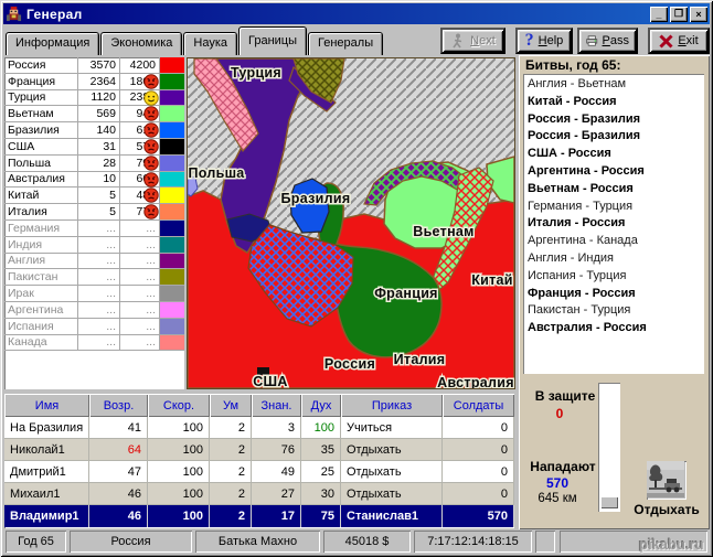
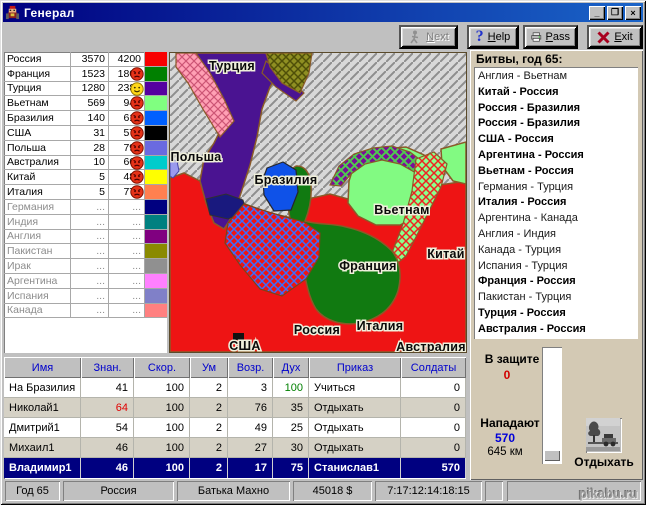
  Генерал
  _
  ❐
  ×
- Информация
- Экономика
- Наука
- Границы
- Генералы
  Next
  ?
  Help
  Pass
  Exit
  Россия
  3570
  4200
  Франция
- 2364
+ 1523
  Турция
- 1120
+ 1280
  Вьетнам
  569
  Бразилия
  140
  США
  31
  Польша
  28
  Австралия
  10
  Китай
  5
  Италия
  5
  Германия
  ...
  ...
  Индия
  ...
  ...
  Англия
  ...
  ...
  Пакистан
  ...
  ...
  Ирак
  ...
  ...
  Аргентина
  ...
  ...
  Испания
  ...
  ...
  Канада
  ...
  ...
  Турция
  Польша
  Бразилия
  Вьетнам
  Франция
  Китай
  Россия
  Италия
  США
  Австралия
  Битвы, год 65:
  Англия - Вьетнам
  Китай - Россия
  Россия - Бразилия
  Россия - Бразилия
  США - Россия
  Аргентина - Россия
  Вьетнам - Россия
  Германия - Турция
  Италия - Россия
  Аргентина - Канада
  Англия - Индия
+ Канада - Турция
  Испания - Турция
  Франция - Россия
  Пакистан - Турция
+ Турция - Россия
  Австралия - Россия
  В защите
  0
  Нападают
  570
  645 км
  Отдыхать
  Имя
- Возр.
+ Знан.
  Скор.
  Ум
- Знан.
+ Возр.
  Дух
  Приказ
  Солдаты
  На Бразилия
  41
  100
  2
  3
  100
  Учиться
  0
  Николай1
  64
  100
  2
  76
  35
  Отдыхать
  0
  Дмитрий1
- 47
+ 54
  100
  2
  49
  25
  Отдыхать
  0
  Михаил1
  46
  100
  2
  27
  30
  Отдыхать
  0
  Владимир1
  46
  100
  2
  17
  75
  Станислав1
  570
  Год 65
  Россия
  Батька Махно
  45018 $
  7:17:12:14:18:15
  pikabu.ru
